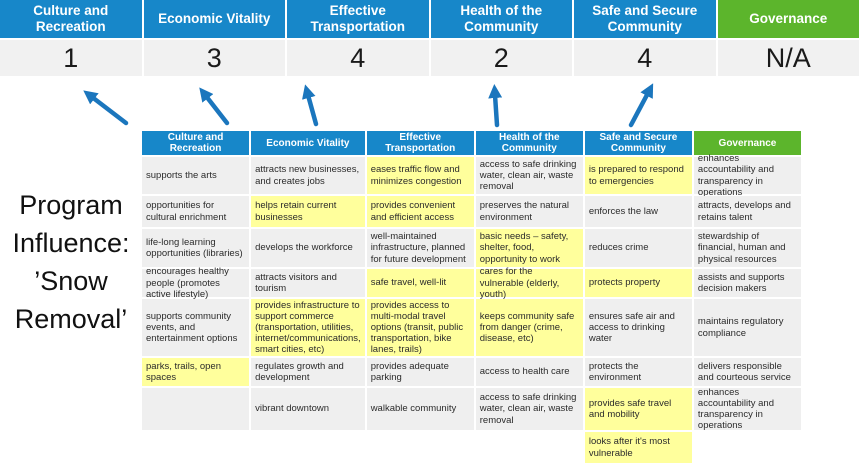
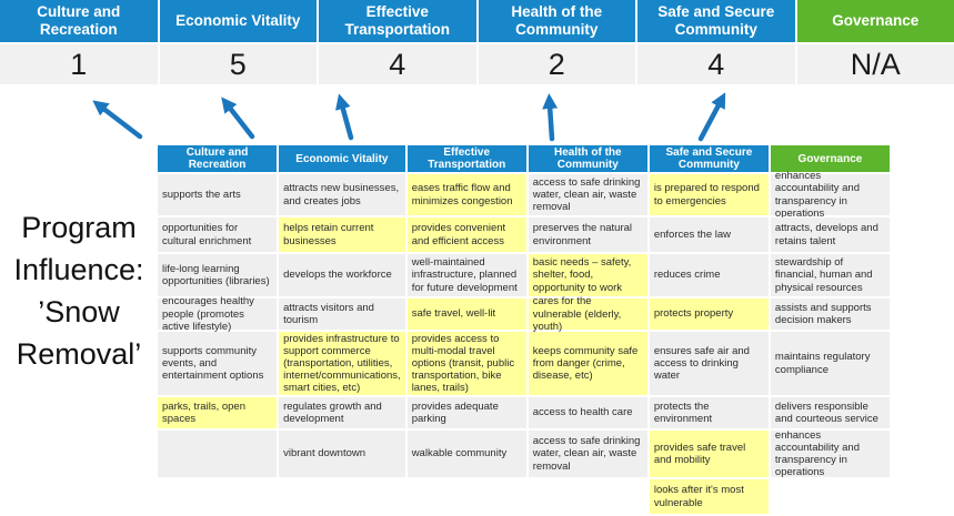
  Culture and Recreation
  Economic Vitality
  Effective Transportation
  Health of the Community
  Safe and Secure Community
  Governance
  1
- 3
+ 5
  4
  2
  4
  N/A
  Program
  Influence:
  ’Snow
  Removal’
  Culture and Recreation
  Economic Vitality
  Effective Transportation
  Health of the Community
  Safe and Secure Community
  Governance
  supports the arts
  attracts new businesses, and creates jobs
  eases traffic flow and minimizes congestion
  access to safe drinking water, clean air, waste removal
  is prepared to respond to emergencies
  enhances accountability and transparency in operations
  opportunities for cultural enrichment
  helps retain current businesses
  provides convenient and efficient access
  preserves the natural environment
  enforces the law
  attracts, develops and retains talent
  life-long learning opportunities (libraries)
  develops the workforce
  well-maintained infrastructure, planned for future development
  basic needs – safety, shelter, food, opportunity to work
  reduces crime
  stewardship of financial, human and physical resources
  encourages healthy people (promotes active lifestyle)
  attracts visitors and tourism
  safe travel, well-lit
  cares for the vulnerable (elderly, youth)
  protects property
  assists and supports decision makers
  supports community events, and entertainment options
  provides infrastructure to support commerce (transportation, utilities, internet/communications, smart cities, etc)
  provides access to multi-modal travel options (transit, public transportation, bike lanes, trails)
  keeps community safe from danger (crime, disease, etc)
  ensures safe air and access to drinking water
  maintains regulatory compliance
  parks, trails, open spaces
  regulates growth and development
  provides adequate parking
  access to health care
  protects the environment
  delivers responsible and courteous service
  vibrant downtown
  walkable community
  access to safe drinking water, clean air, waste removal
  provides safe travel and mobility
  enhances accountability and transparency in operations
  looks after it's most vulnerable
